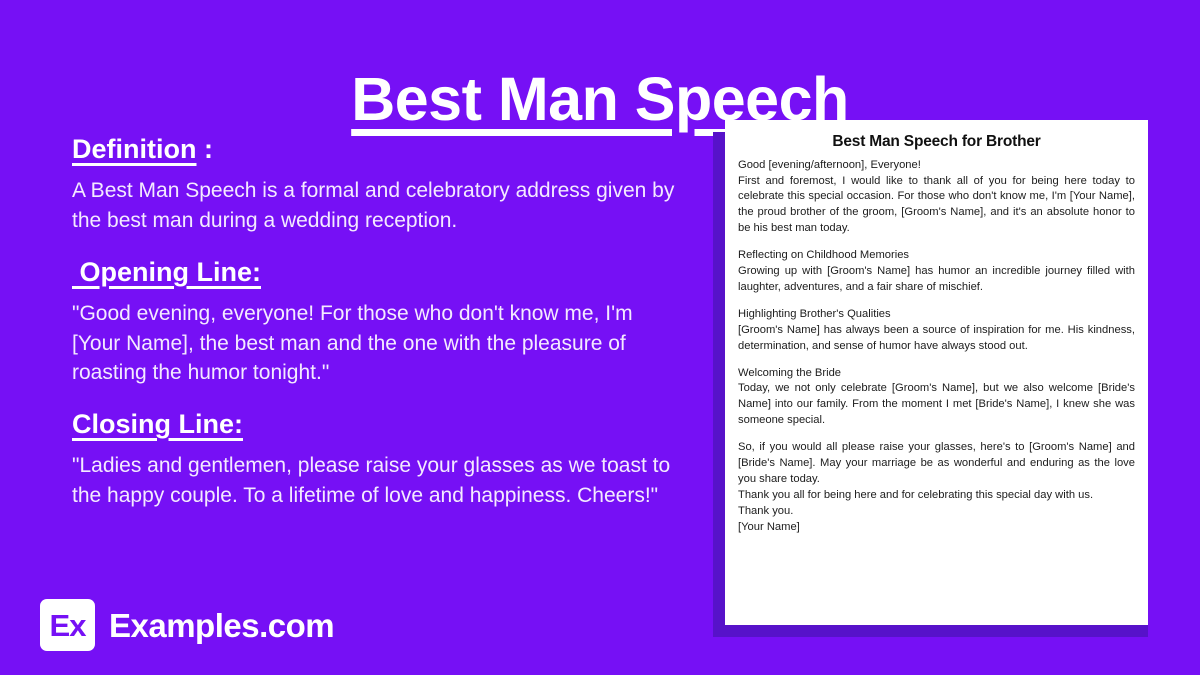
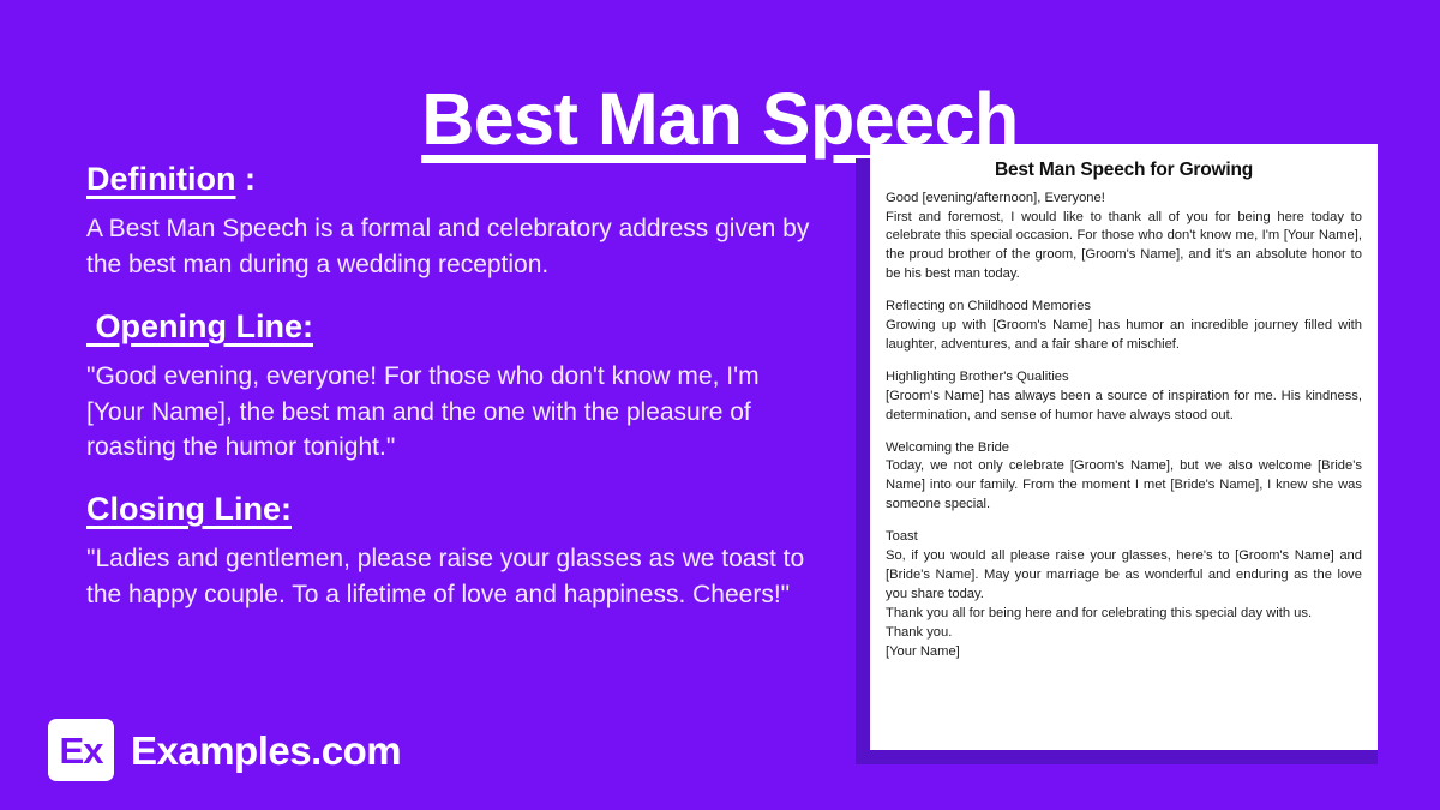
  Best Man Speech
  Definition :
  A Best Man Speech is a formal and celebratory address given by the best man during a wedding reception.
  Opening Line:
  "Good evening, everyone! For those who don't know me, I'm [Your Name], the best man and the one with the pleasure of roasting the humor tonight."
  Closing Line:
  "Ladies and gentlemen, please raise your glasses as we toast to the happy couple. To a lifetime of love and happiness. Cheers!"
  Ex
  Examples.com
- Best Man Speech for Brother
+ Best Man Speech for Growing
  Good [evening/afternoon], Everyone!
  First and foremost, I would like to thank all of you for being here today to celebrate this special occasion. For those who don't know me, I'm [Your Name], the proud brother of the groom, [Groom's Name], and it's an absolute honor to be his best man today.
  Reflecting on Childhood Memories
  Growing up with [Groom's Name] has humor an incredible journey filled with laughter, adventures, and a fair share of mischief.
  Highlighting Brother's Qualities
  [Groom's Name] has always been a source of inspiration for me. His kindness, determination, and sense of humor have always stood out.
  Welcoming the Bride
  Today, we not only celebrate [Groom's Name], but we also welcome [Bride's Name] into our family. From the moment I met [Bride's Name], I knew she was someone special.
+ Toast
  So, if you would all please raise your glasses, here's to [Groom's Name] and [Bride's Name]. May your marriage be as wonderful and enduring as the love you share today.
  Thank you all for being here and for celebrating this special day with us.
  Thank you.
  [Your Name]
